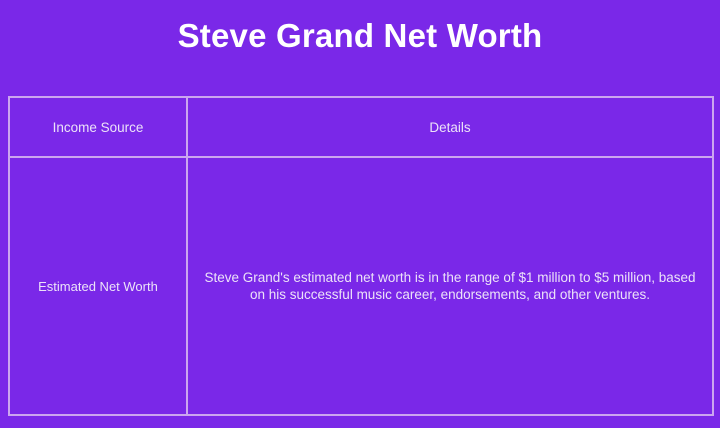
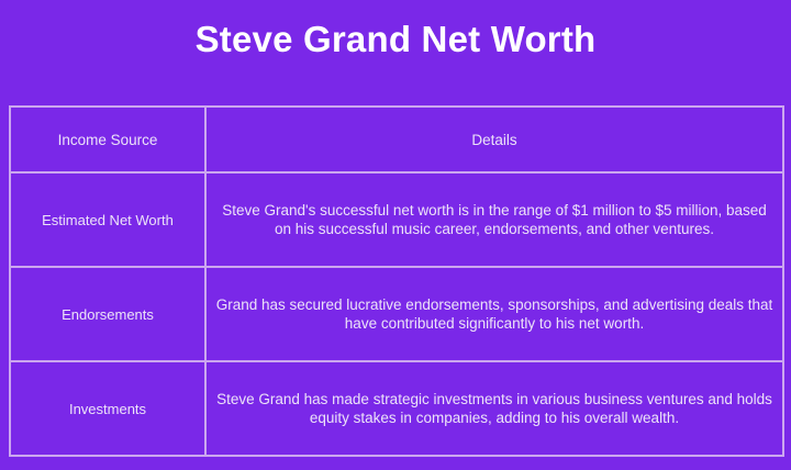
  Steve Grand Net Worth
  Income Source	Details
- Estimated Net Worth	Steve Grand's estimated net worth is in the range of $1 million to $5 million, based on his successful music career, endorsements, and other ventures.
+ Estimated Net Worth	Steve Grand's successful net worth is in the range of $1 million to $5 million, based on his successful music career, endorsements, and other ventures.
+ Endorsements	Grand has secured lucrative endorsements, sponsorships, and advertising deals that have contributed significantly to his net worth.
+ Investments	Steve Grand has made strategic investments in various business ventures and holds equity stakes in companies, adding to his overall wealth.
